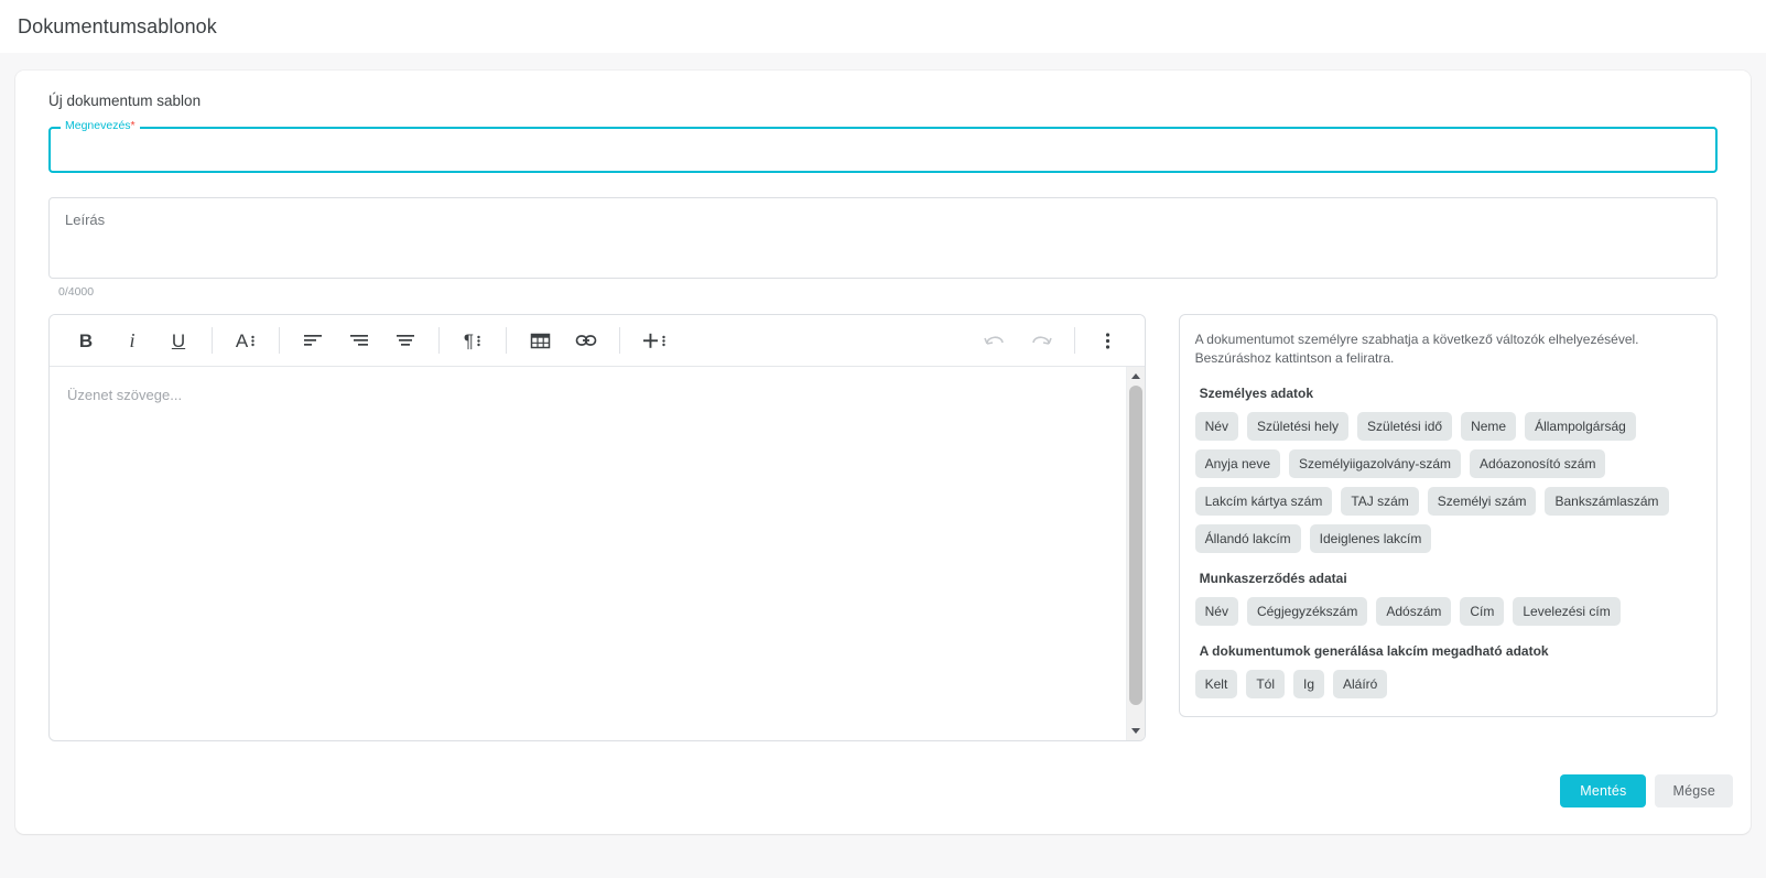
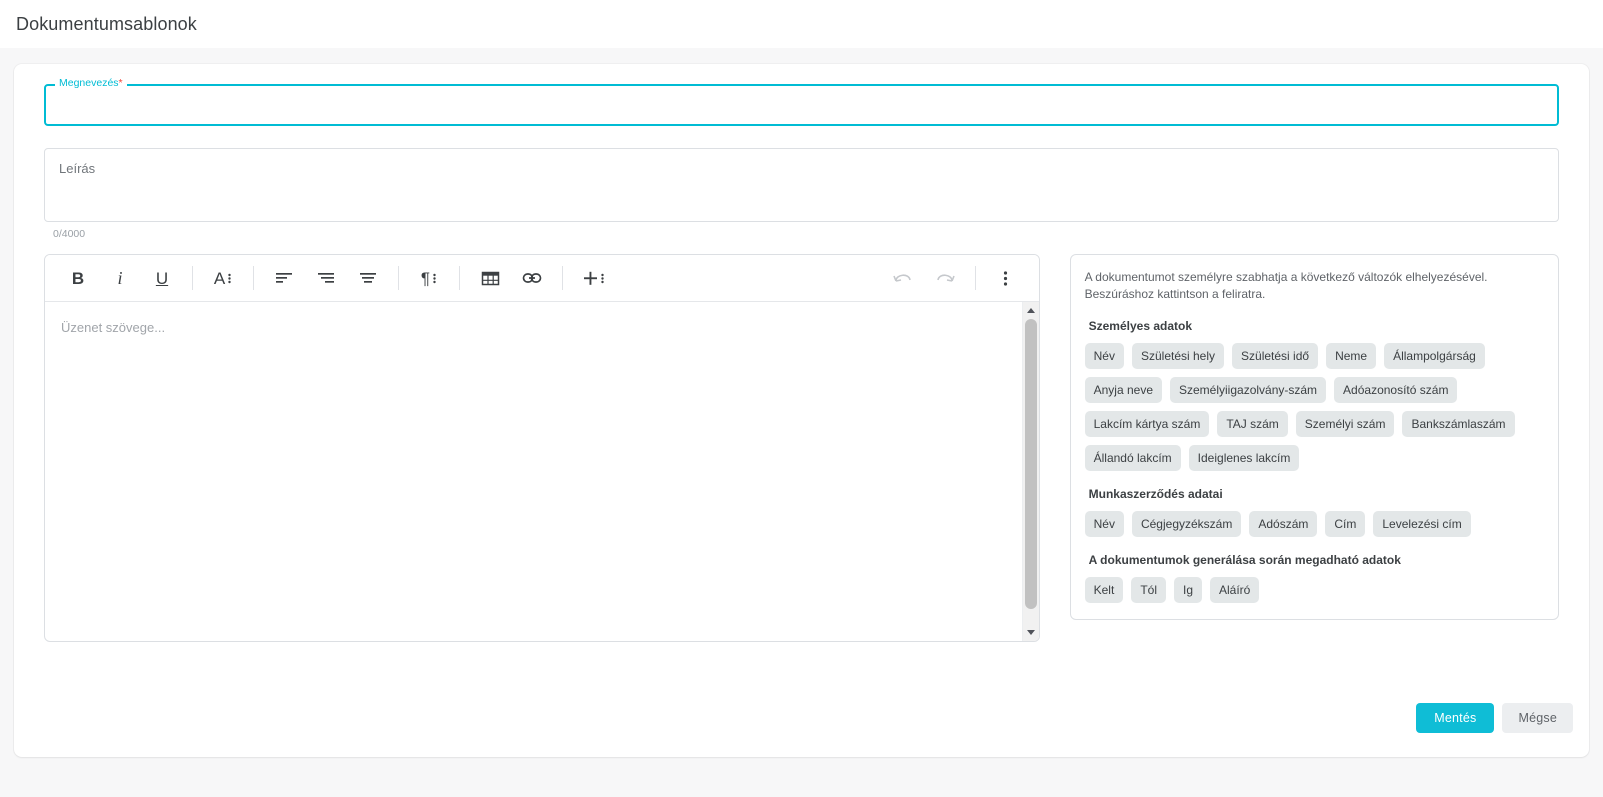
  Dokumentumsablonok
- Új dokumentum sablon
  Megnevezés*
  Leírás
  0/4000
  B
  i
  U
  A
  ¶
  Üzenet szövege...
  A dokumentumot személyre szabhatja a következő változók elhelyezésével.
  Beszúráshoz kattintson a feliratra.
  Személyes adatok
  Név
  Születési hely
  Születési idő
  Neme
  Állampolgárság
  Anyja neve
  Személyiigazolvány-szám
  Adóazonosító szám
  Lakcím kártya szám
  TAJ szám
  Személyi szám
  Bankszámlaszám
  Állandó lakcím
  Ideiglenes lakcím
  Munkaszerződés adatai
  Név
  Cégjegyzékszám
  Adószám
  Cím
  Levelezési cím
- A dokumentumok generálása lakcím megadható adatok
+ A dokumentumok generálása során megadható adatok
  Kelt
  Tól
  Ig
  Aláíró
  Mentés
  Mégse
